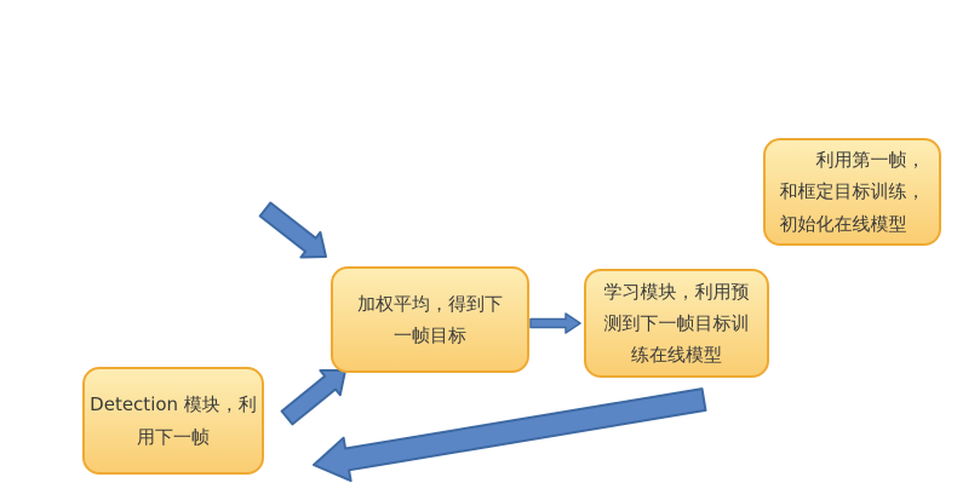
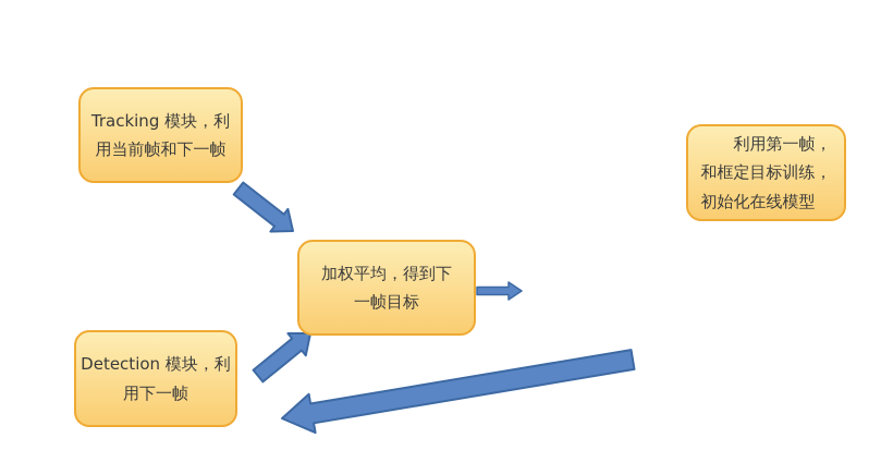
+ Tracking 模块，利
+ 用当前帧和下一帧
  Detection 模块，利
  用下一帧
  加权平均，得到下
  一帧目标
- 学习模块，利用预
- 测到下一帧目标训
- 练在线模型
  利用第一帧，
  和框定目标训练，
  初始化在线模型
